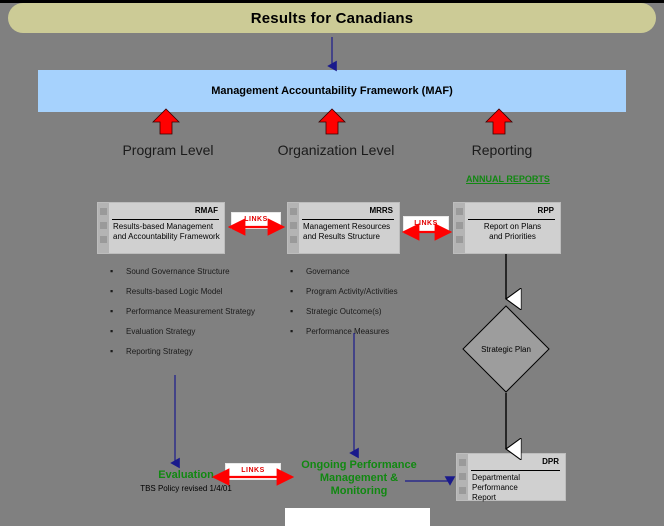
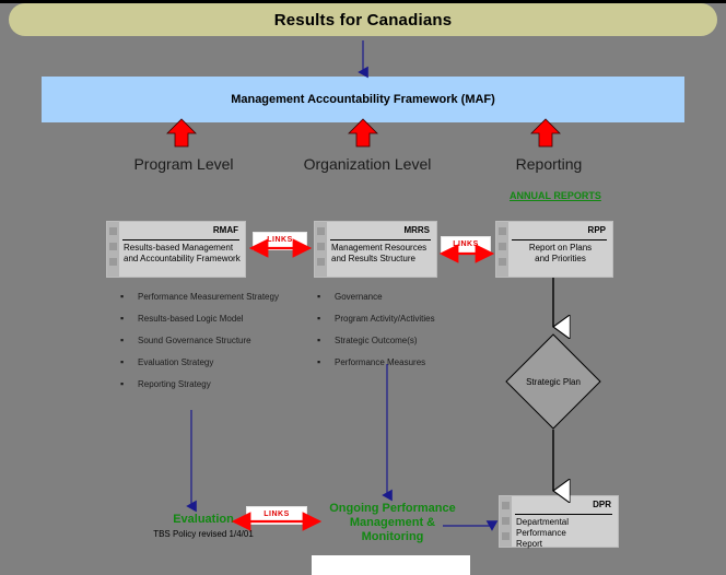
  Results for Canadians
  Management Accountability Framework (MAF)
  Program Level
  Organization Level
  Reporting
  ANNUAL REPORTS
  RMAF
  Results-based Management
  and Accountability Framework
  MRRS
  Management Resources
  and Results Structure
  RPP
  Report on Plans
  and Priorities
  DPR
  Departmental Performance
  Report
  ▪
- Sound Governance Structure
+ Performance Measurement Strategy
  ▪
  Results-based Logic Model
  ▪
- Performance Measurement Strategy
+ Sound Governance Structure
  ▪
  Evaluation Strategy
  ▪
  Reporting Strategy
  ▪
  Governance
  ▪
  Program Activity/Activities
  ▪
  Strategic Outcome(s)
  ▪
  Performance Measures
  Strategic Plan
  Evaluation
  TBS Policy revised 1/4/01
  Ongoing Performance
  Management &
  Monitoring
